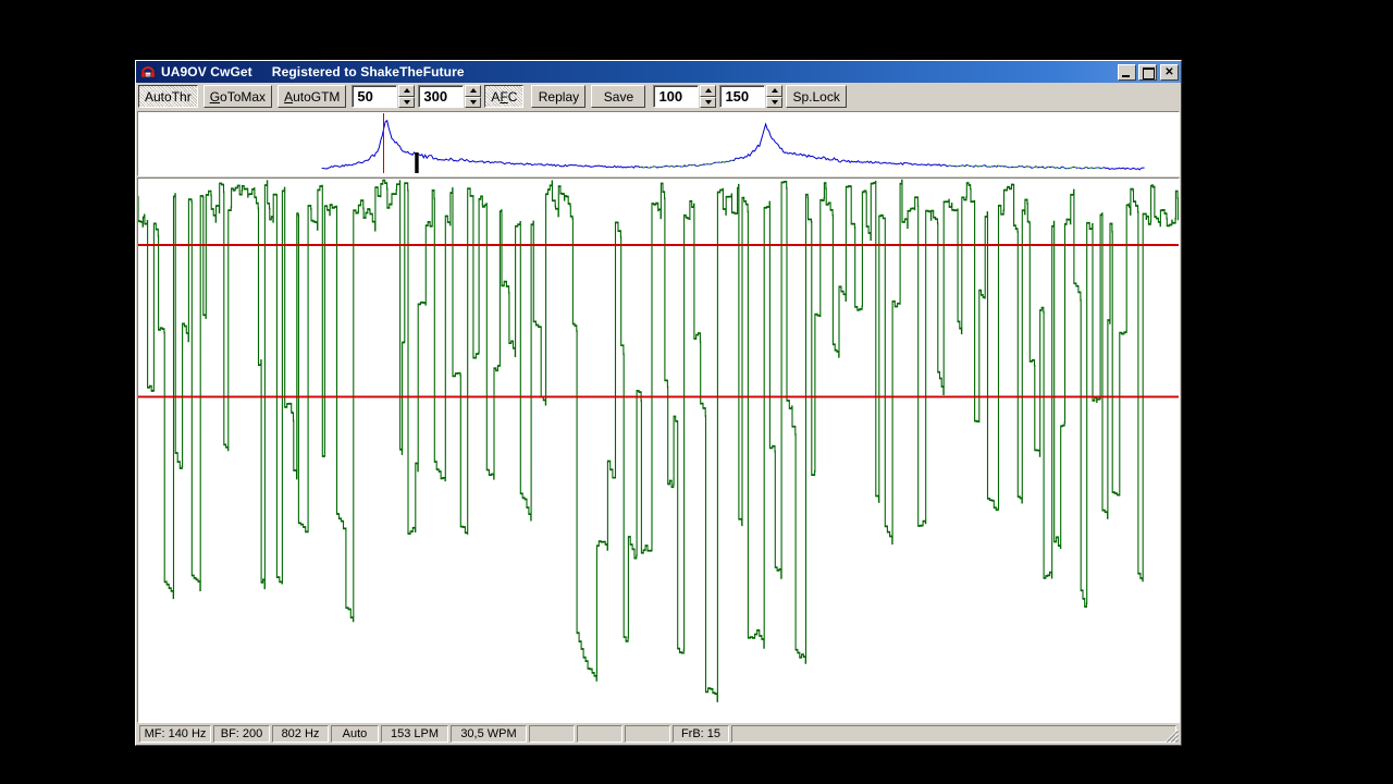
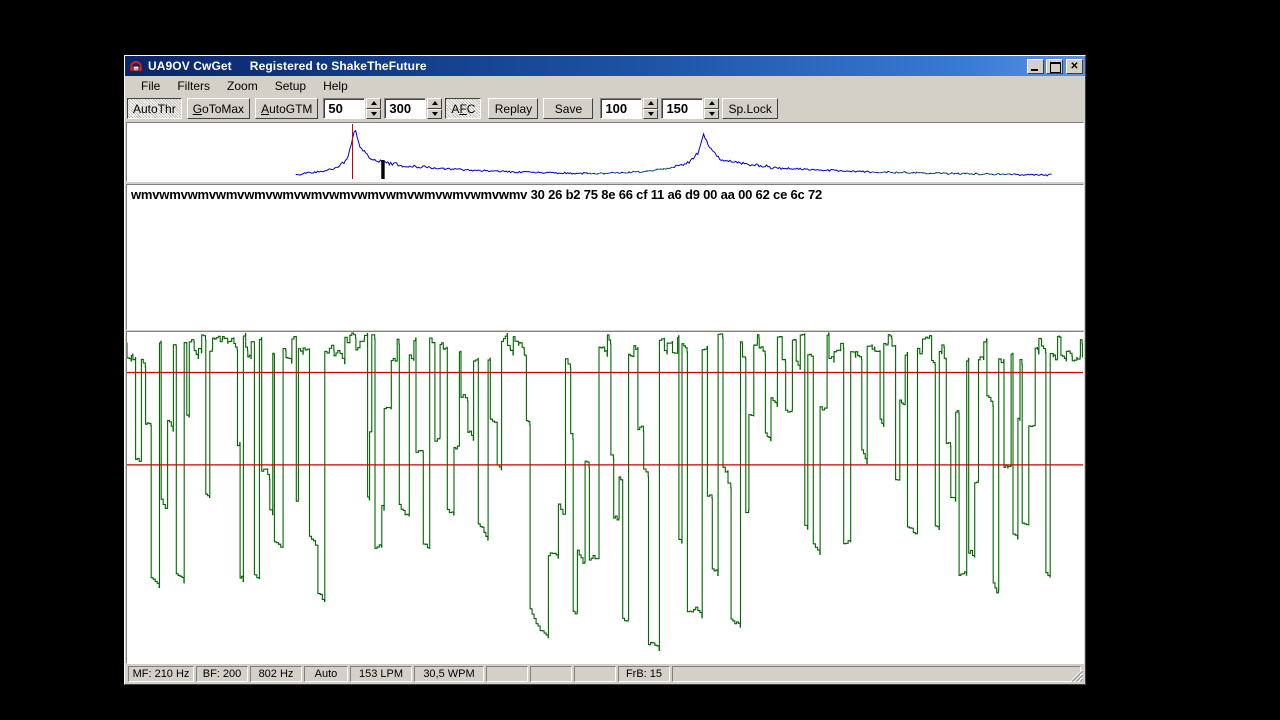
  UA9OV CwGet
  Registered to ShakeTheFuture
  ✕
+ File
+ Filters
+ Zoom
+ Setup
+ Help
  AutoThr
  G
  oToMax
  A
  utoGTM
  50
  300
  A
  F
  C
  Replay
  Save
  100
  150
  Sp.Lock
+ wmvwmvwmvwmvwmvwmvwmvwmvwmvwmvwmvwmvwmvwmv 30 26 b2 75 8e 66 cf 11 a6 d9 00 aa 00 62 ce 6c 72
- MF: 140 Hz
+ MF: 210 Hz
  BF: 200
  802 Hz
  Auto
  153 LPM
  30,5 WPM
  FrB: 15
